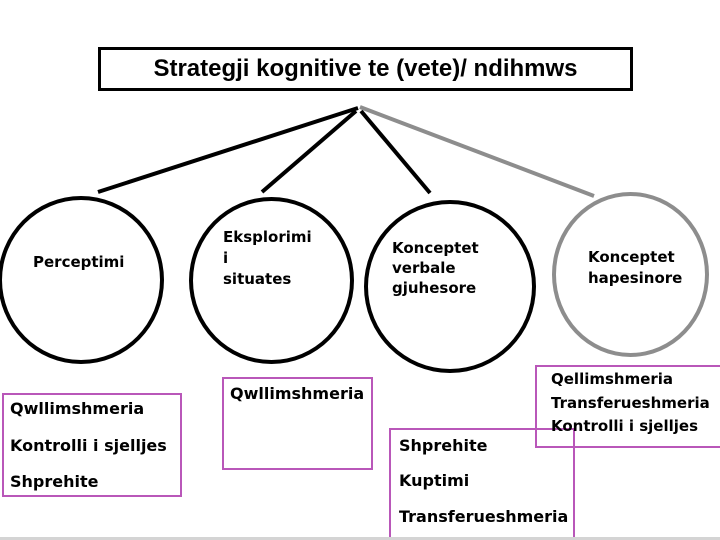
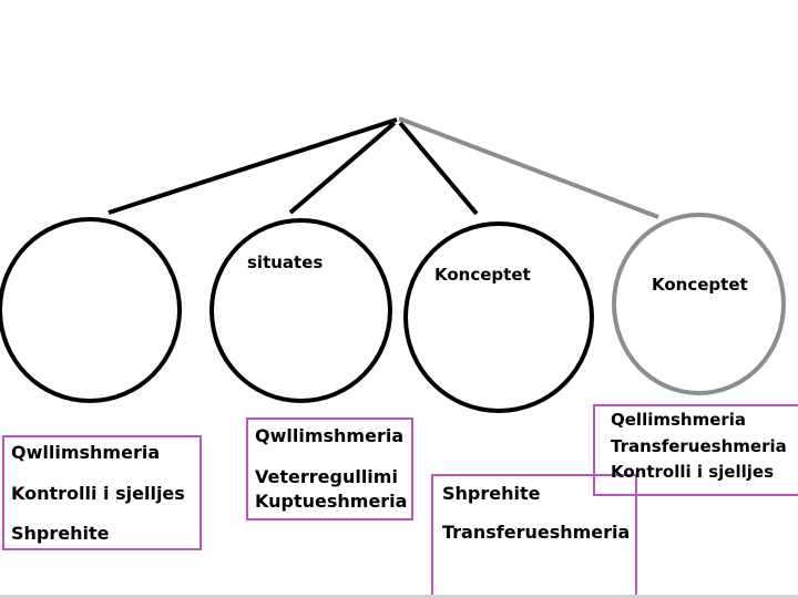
- Strategji kognitive te (vete)/ ndihmws
- Perceptimi
- Eksplorimi
- i
  situates
  Konceptet
- verbale
- gjuhesore
  Konceptet
- hapesinore
  Qwllimshmeria
  Kontrolli i sjelljes
  Shprehite
  Qwllimshmeria
+ Veterregullimi
+ Kuptueshmeria
  Shprehite
- Kuptimi
  Transferueshmeria
  Qellimshmeria
  Transferueshmeria
  Kontrolli i sjelljes
